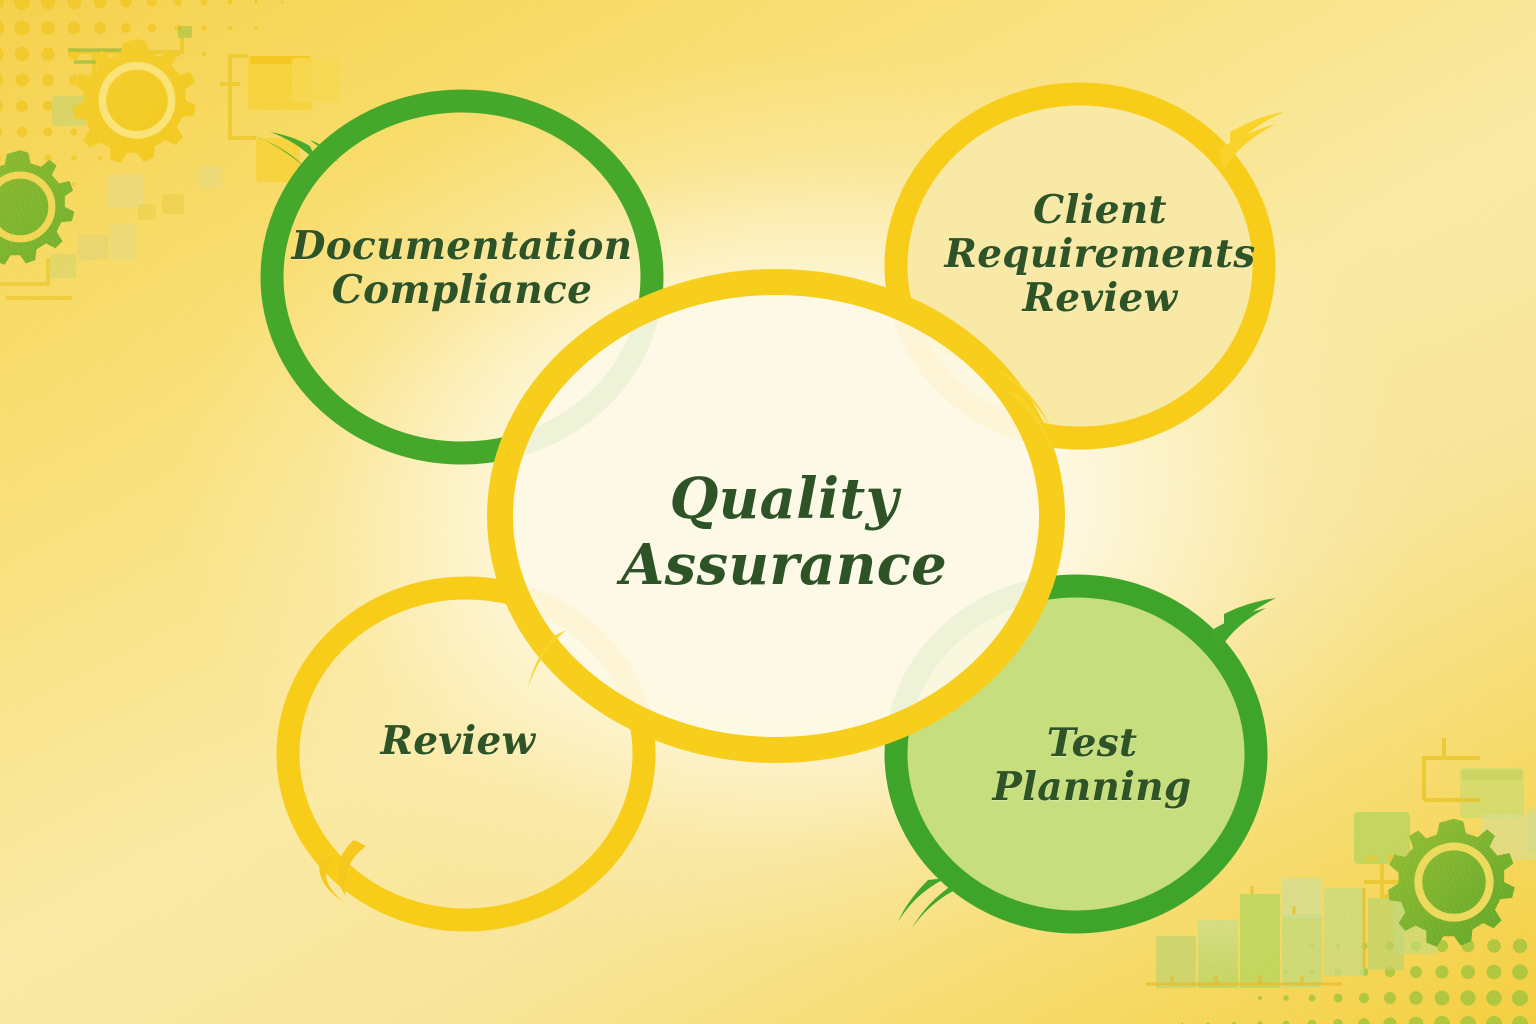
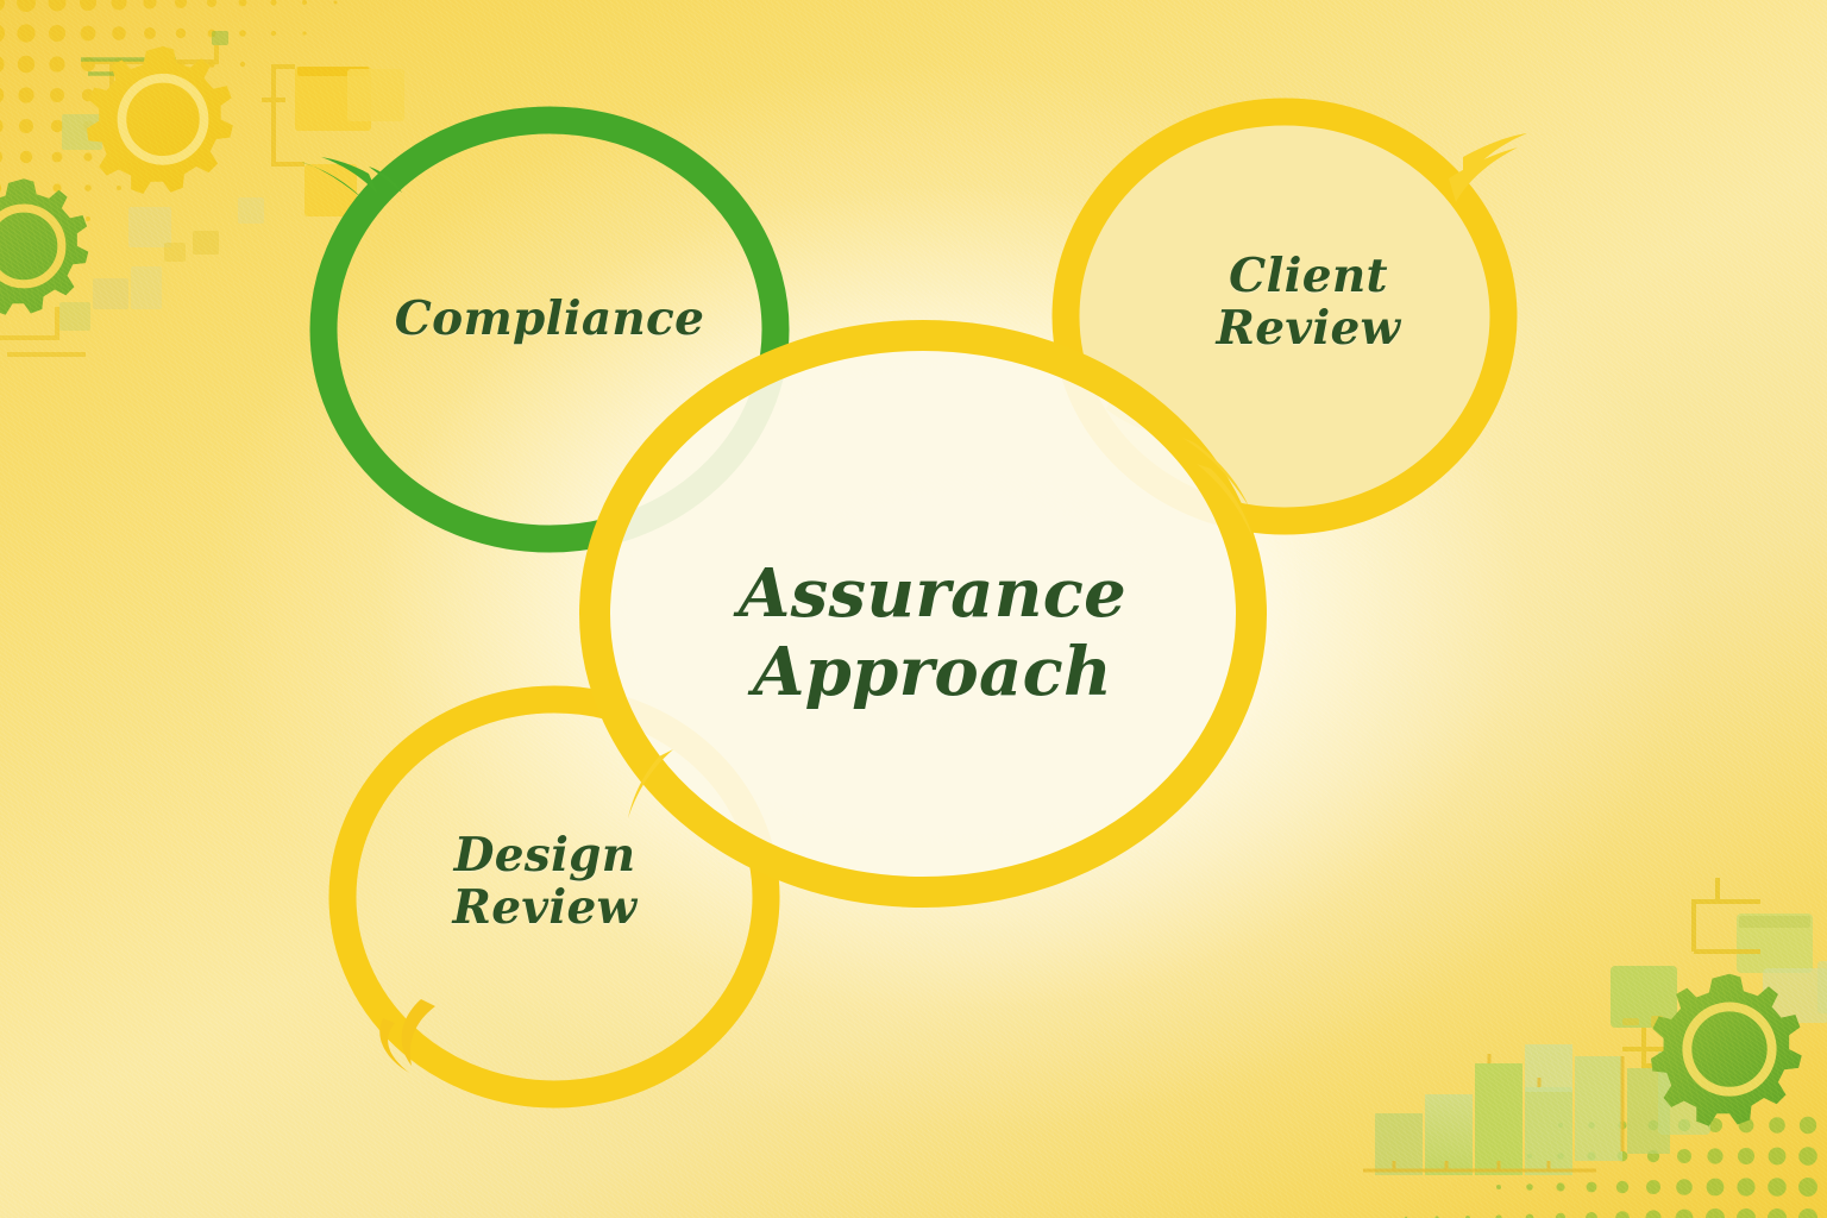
+ Design
  Review
- Documentation
  Compliance
  Client
- Requirements
  Review
- Test
- Planning
- Quality
  Assurance
+ Approach
